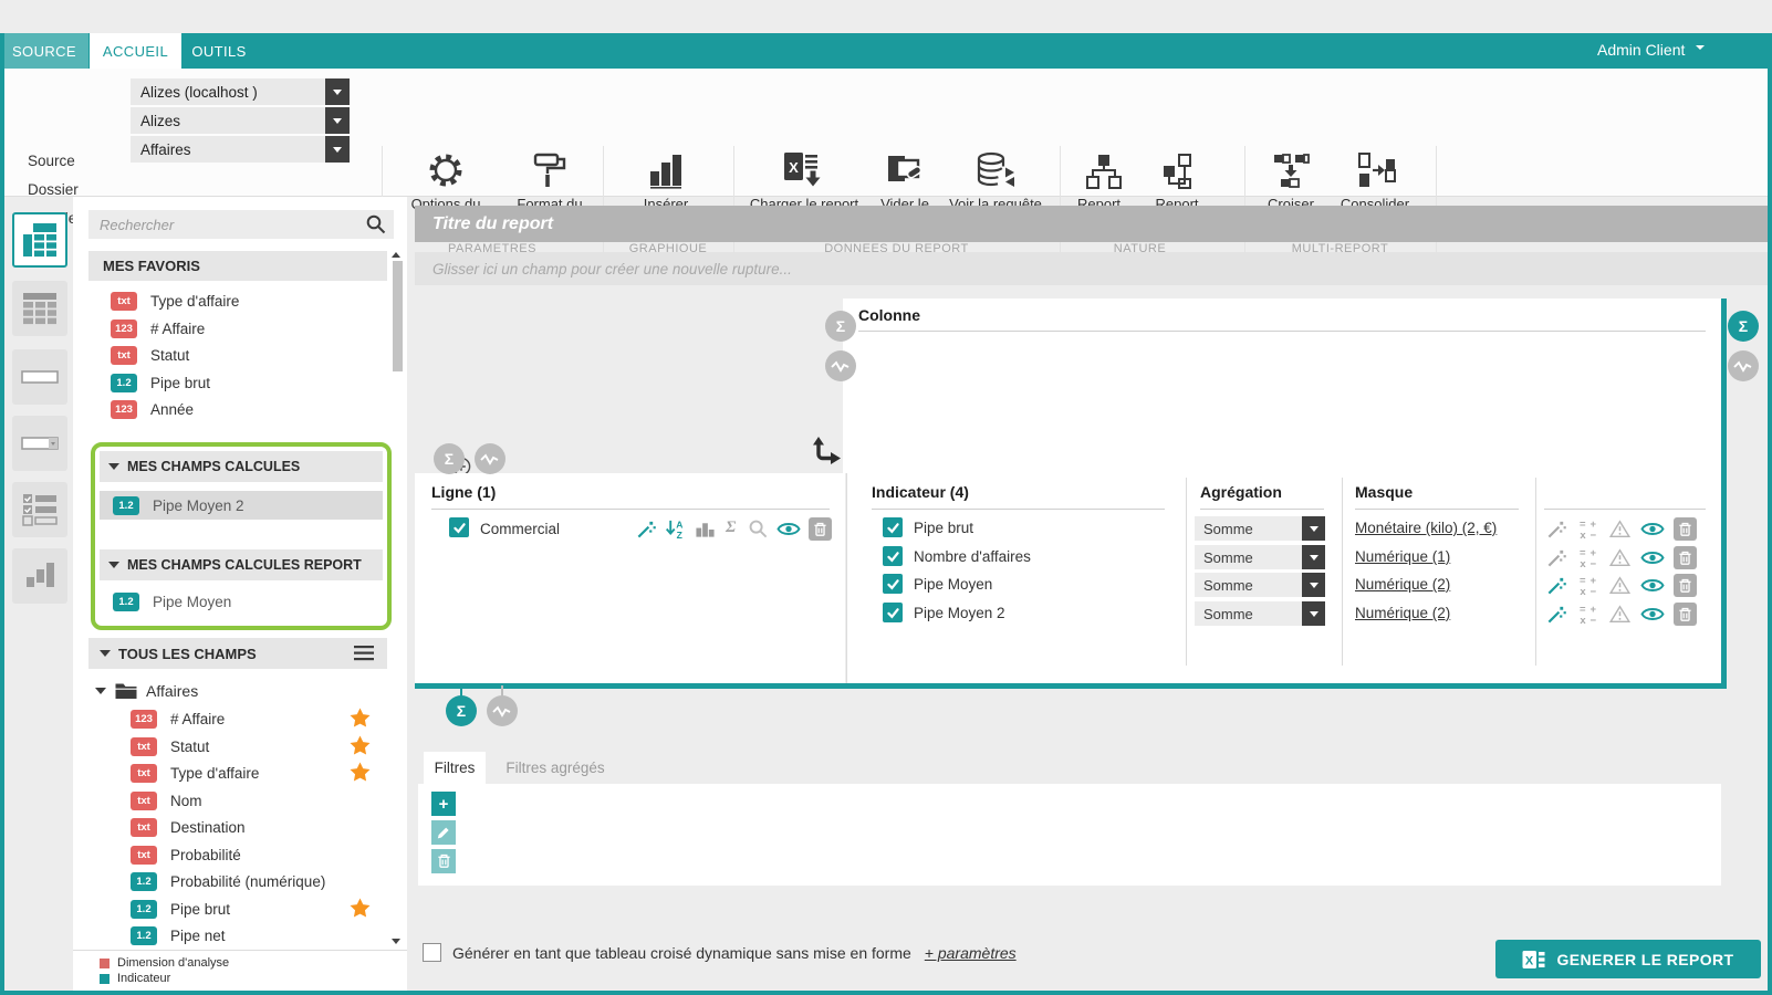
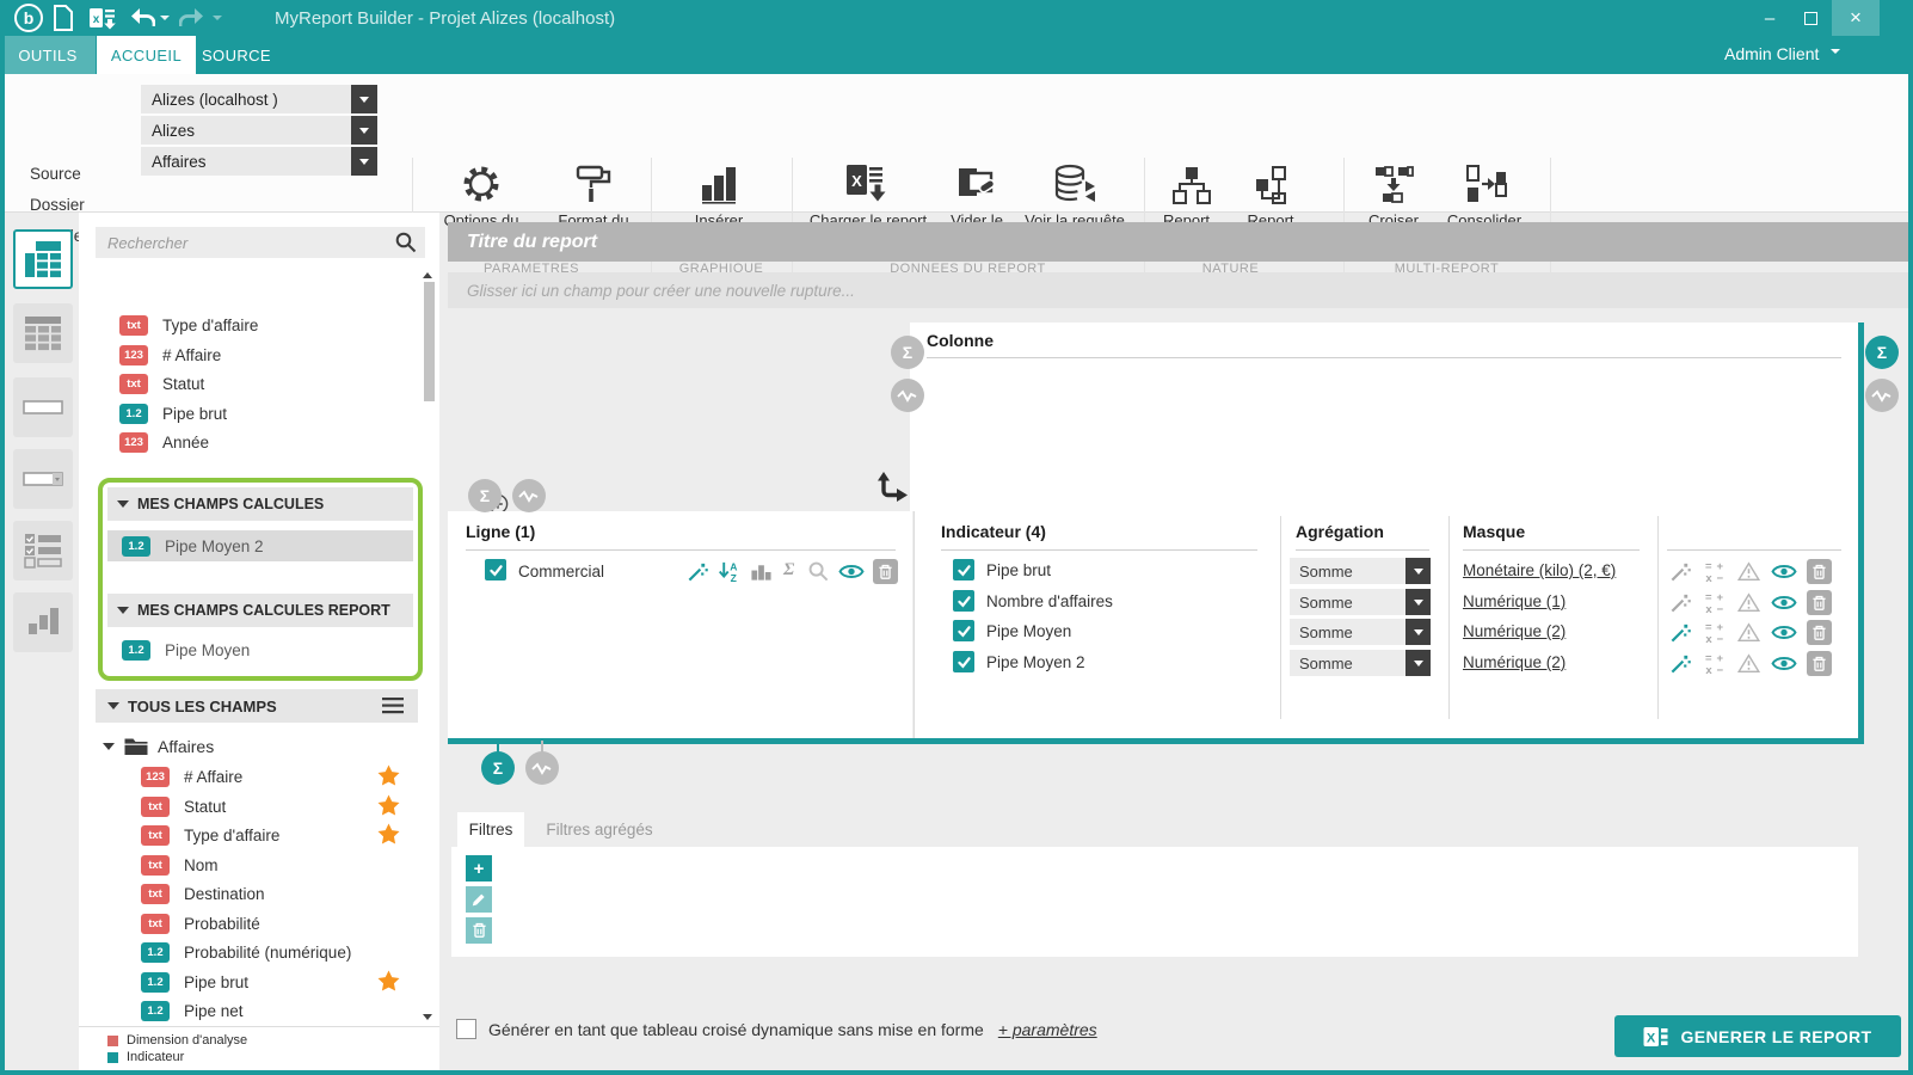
+ b
+ x
+ MyReport Builder - Projet Alizes (localhost)
+ –
+ ×
- SOURCE
+ OUTILS
  ACCUEIL
- OUTILS
+ SOURCE
  Admin Client
  Source
  Dossier
  Alizes (localhost )
  Alizes
  Affaires
  PARAMETRES
  GRAPHIQUE
  X
  Voir la requête
  DONNEES DU REPORT
  NATURE
  Croiser
  Consolider
  MULTI-REPORT
  Rechercher
- MES FAVORIS
  txt
  Type d'affaire
  123
  # Affaire
  txt
  Statut
  1.2
  Pipe brut
  123
  Année
  MES CHAMPS CALCULES
  1.2
  Pipe Moyen 2
  MES CHAMPS CALCULES REPORT
  1.2
  Pipe Moyen
  TOUS LES CHAMPS
  Affaires
  123
  # Affaire
  txt
  Statut
  txt
  Type d'affaire
  txt
  Nom
  txt
  Destination
  txt
  Probabilité
  1.2
  Probabilité (numérique)
  1.2
  Pipe brut
  1.2
  Pipe net
  Dimension d'analyse
  Indicateur
  Titre du report
  Glisser ici un champ pour créer une nouvelle rupture...
  Colonne
  Σ
  Σ
  Σ
  Ligne (1)
  Commercial
  Σ
  Indicateur (4)
  Agrégation
  Masque
  Pipe brut
  Somme
  Monétaire (kilo) (2, €)
  Nombre d'affaires
  Somme
  Numérique (1)
  Pipe Moyen
  Somme
  Numérique (2)
  Pipe Moyen 2
  Somme
  Numérique (2)
  Σ
  Filtres
  Filtres agrégés
  +
  Générer en tant que tableau croisé dynamique sans mise en forme
  + paramètres
  X
  GENERER LE REPORT
